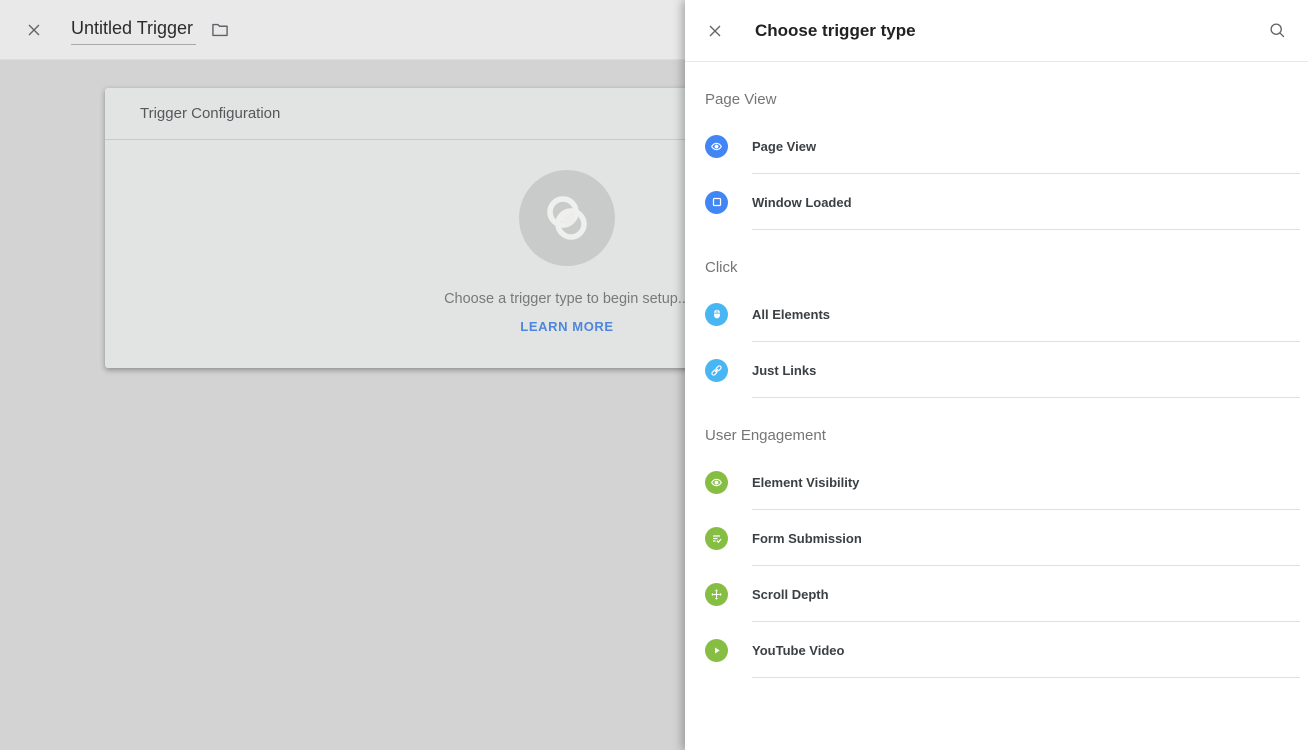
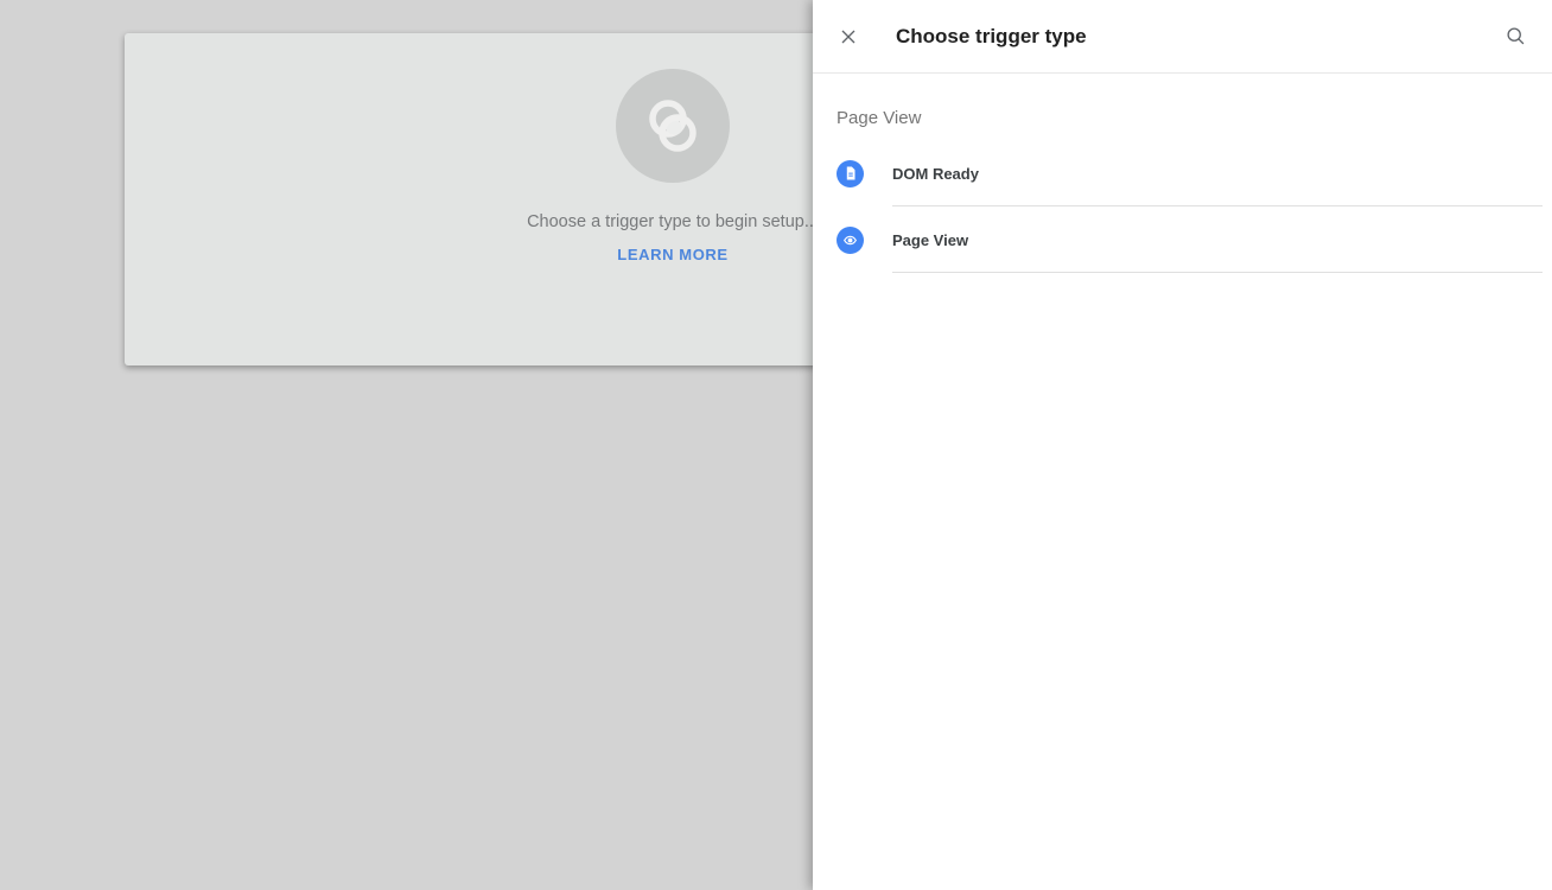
- Untitled Trigger
- Trigger Configuration
  Choose a trigger type to begin setup..
  LEARN MORE
  Choose trigger type
  Page View
+ DOM Ready
  Page View
- Window Loaded
- Click
- All Elements
- Just Links
- User Engagement
- Element Visibility
- Form Submission
- Scroll Depth
- YouTube Video
